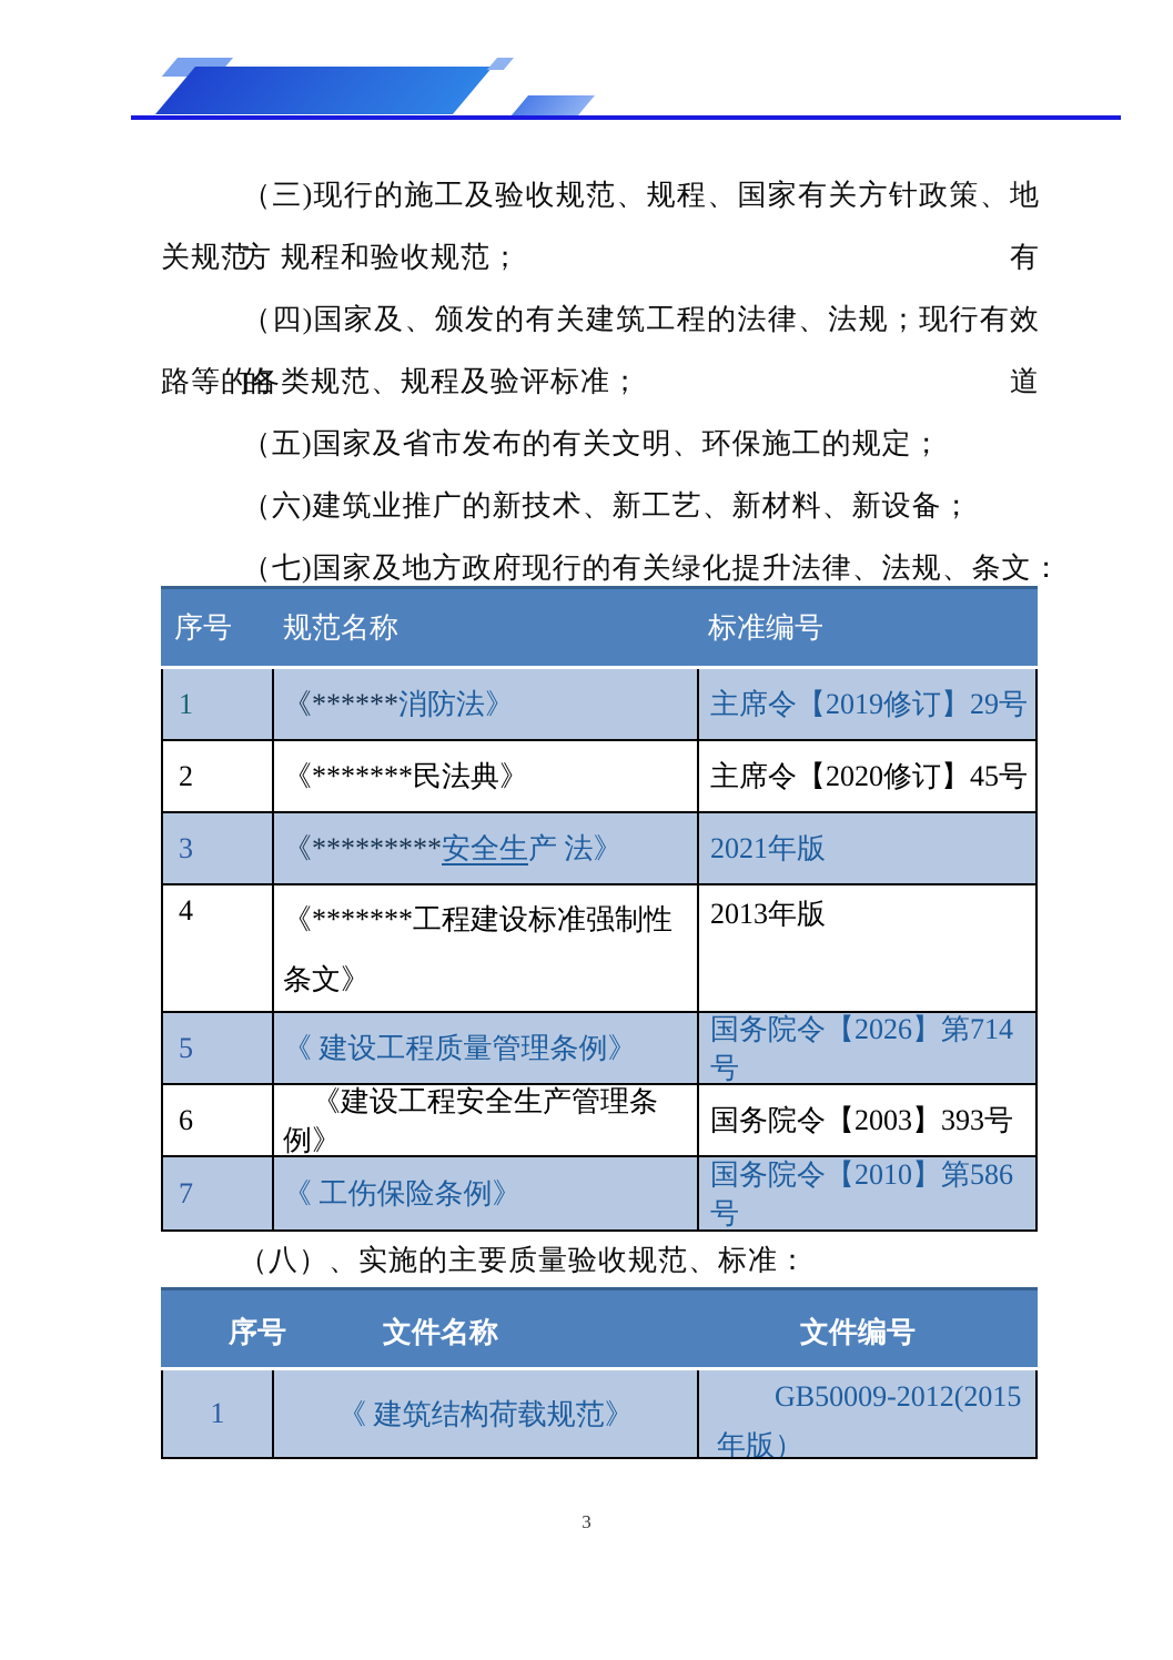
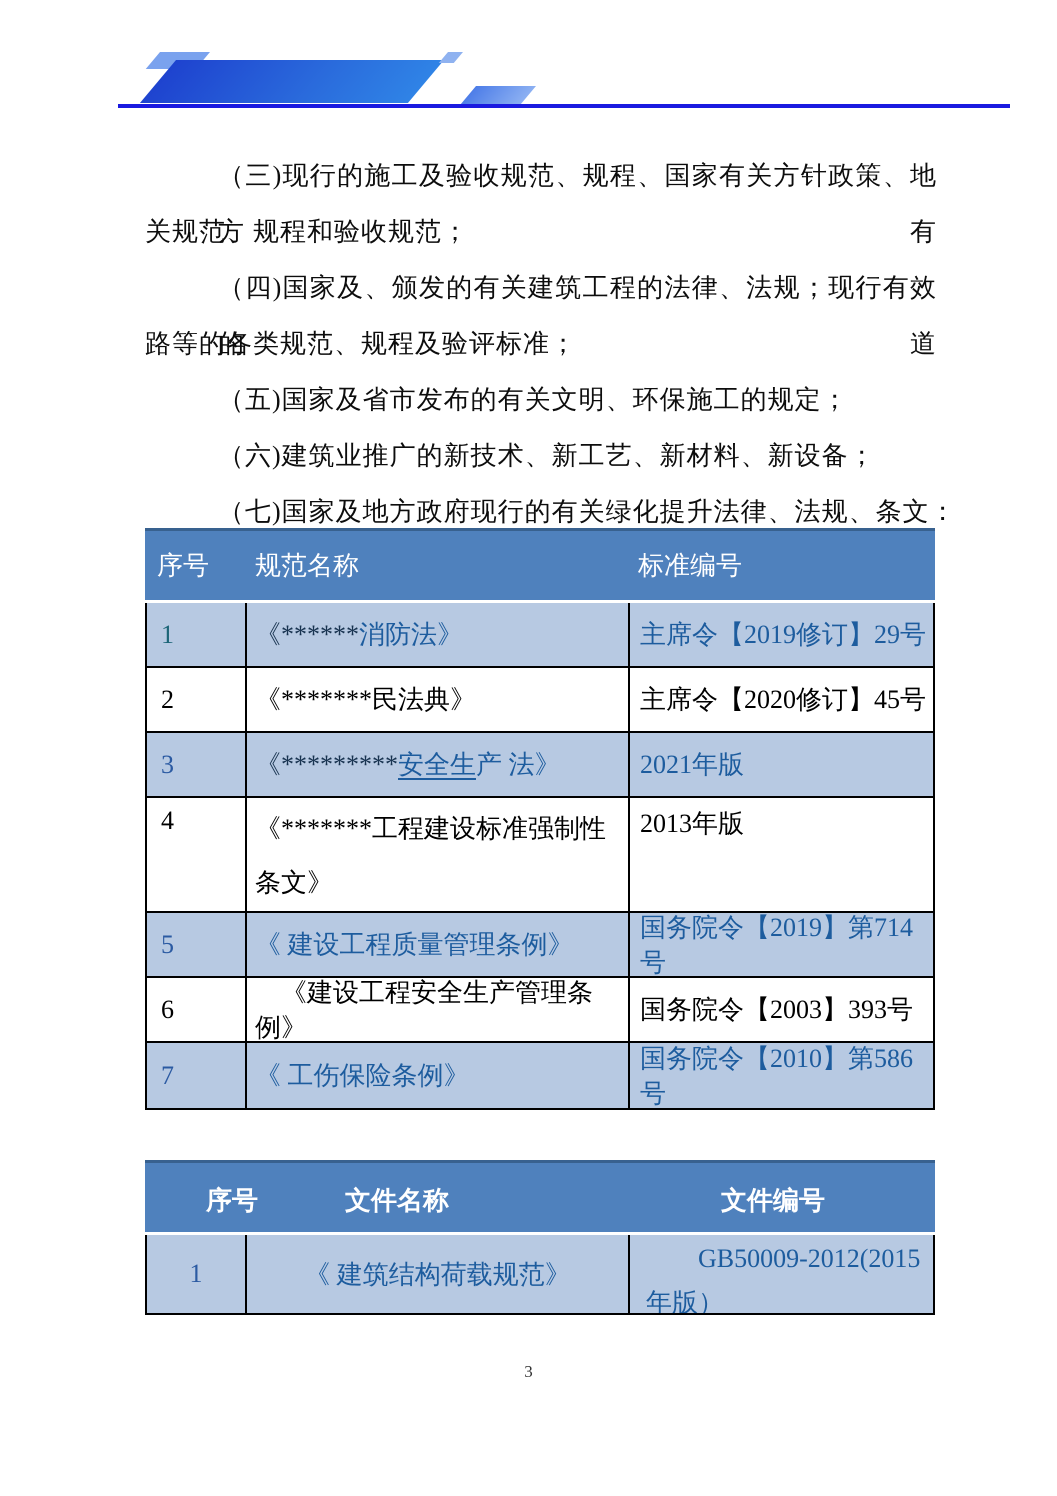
  （三)现行的施工及验收规范、规程、国家有关方针政策、地方有
  关规范、规程和验收规范；
  （四)国家及、颁发的有关建筑工程的法律、法规；现行有效的道
  路等的各类规范、规程及验评标准；
  （五)国家及省市发布的有关文明、环保施工的规定；
  （六)建筑业推广的新技术、新工艺、新材料、新设备；
  （七)国家及地方政府现行的有关绿化提升法律、法规、条文：
  序号
  规范名称
  标准编号
  1
  《******
  消防法》
  主席令【2019修订】29号
  2
  《*******
  民法典》
  主席令【2020修订】45号
  3
  《*********
  安全生
  产 法》
  2021年版
  4
  《*******工程建设标准强制性 条文》
  2013年版
  5
  《 建设工程质量管理条例》
- 国务院令【2026】第714号
+ 国务院令【2019】第714号
  6
  《建设工程安全生产管理条例》
  国务院令【2003】393号
  7
  《 工伤保险条例》
  国务院令【2010】第586号
- （八）、实施的主要质量验收规范、标准：
  序号
  文件名称
  文件编号
  1
  《 建筑结构荷载规范》
  GB50009-2012(2015年版）
  3
